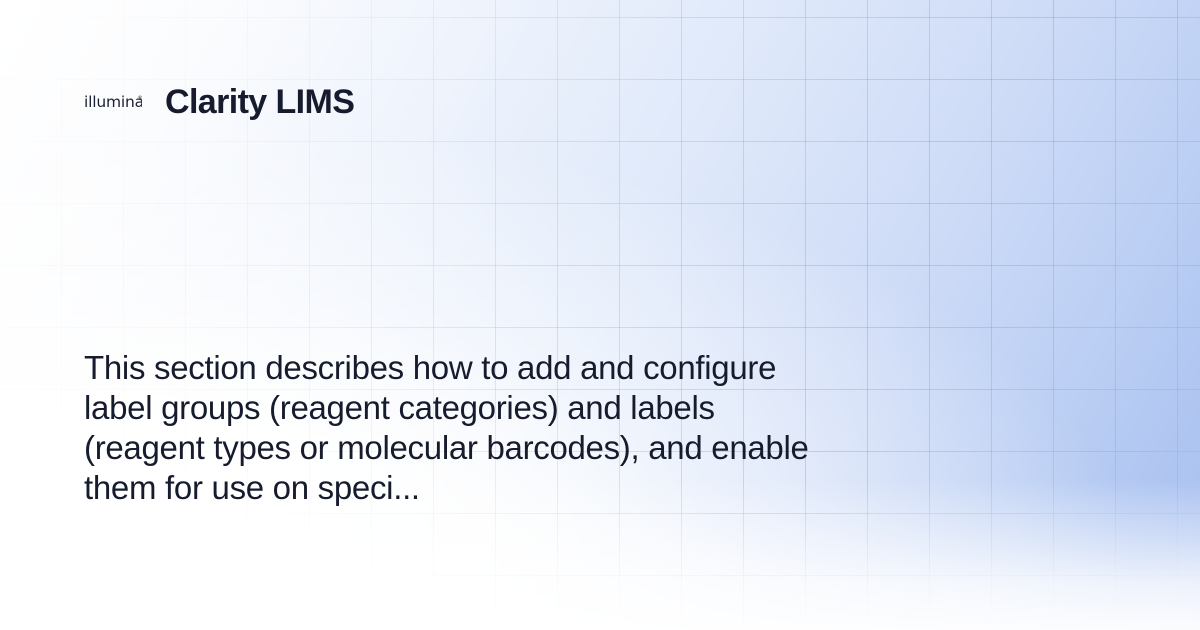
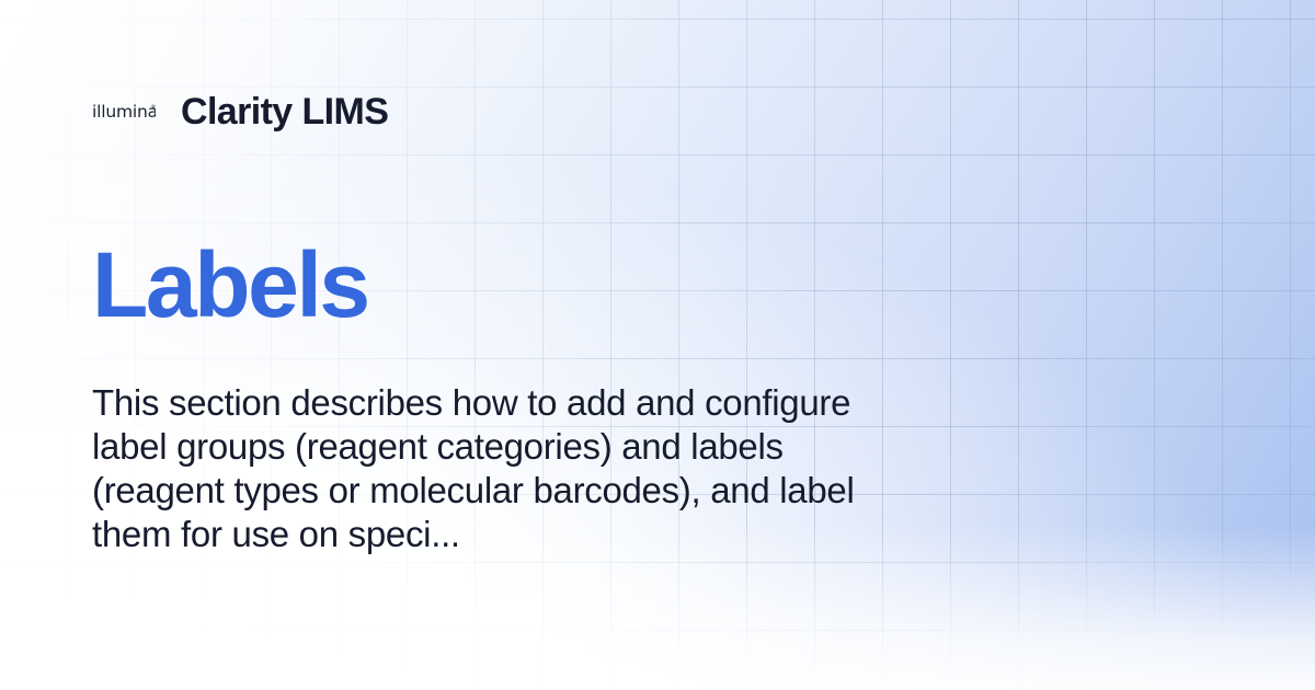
  illumina
  Clarity LIMS
+ Labels
- This section describes how to add and configure label groups (reagent categories) and labels (reagent types or molecular barcodes), and enable them for use on speci...
+ This section describes how to add and configure label groups (reagent categories) and labels (reagent types or molecular barcodes), and label them for use on speci...
